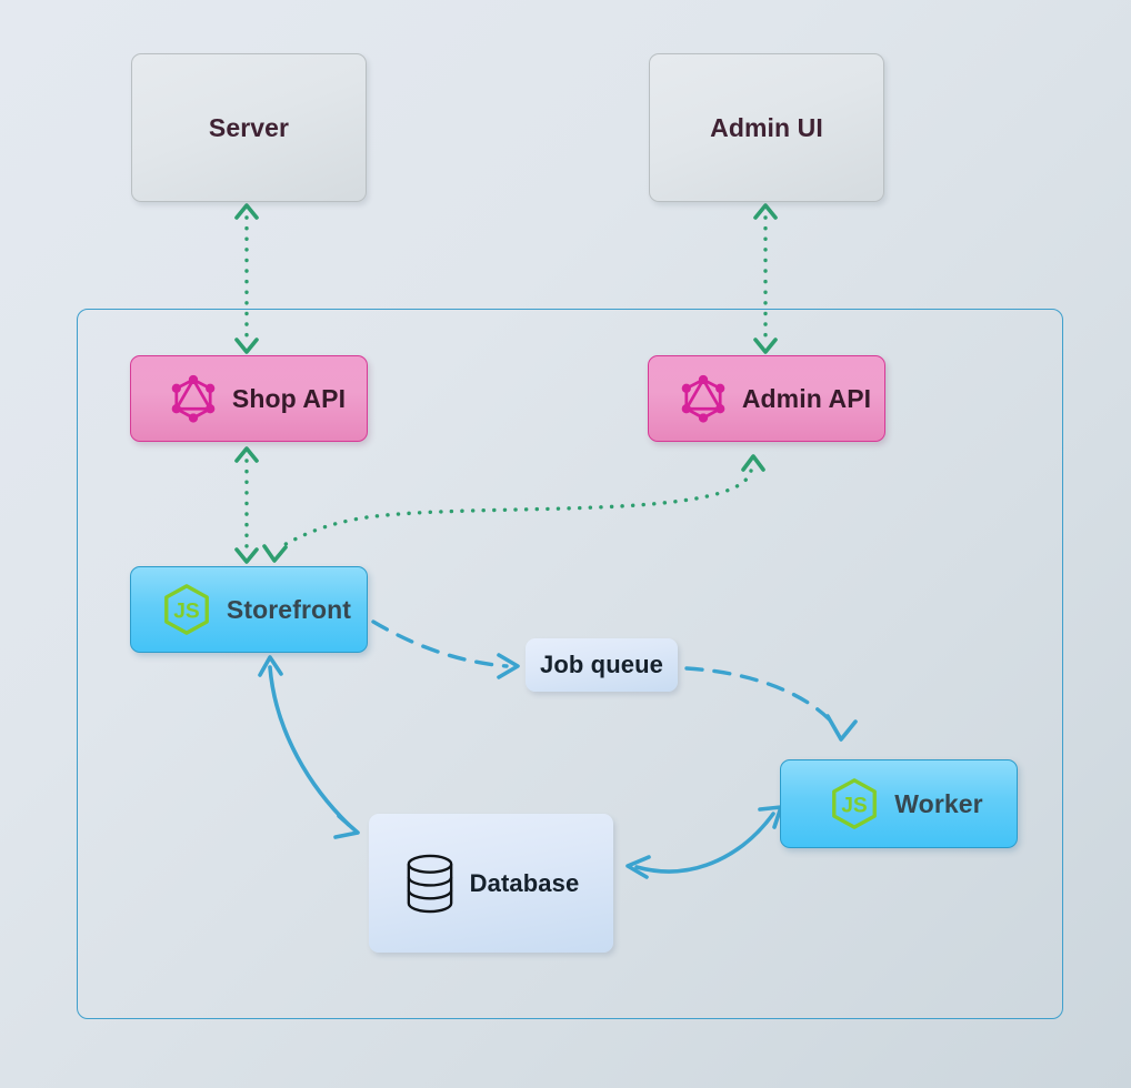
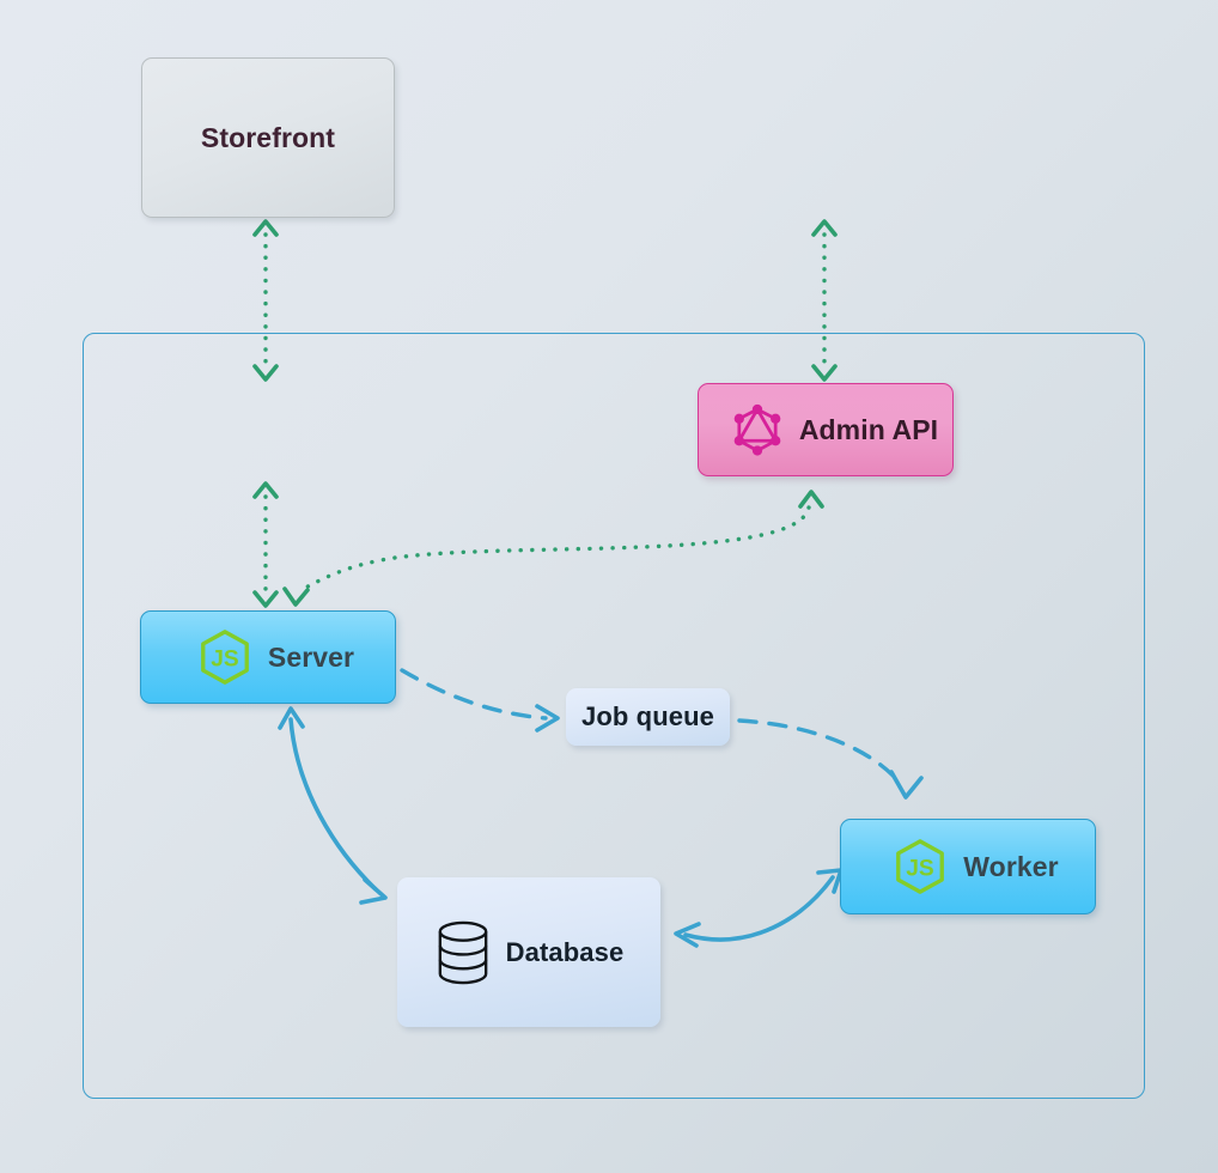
- Server
+ Storefront
- Admin UI
- Shop API
  Admin API
  JS
- Storefront
+ Server
  Job queue
  JS
  Worker
  Database
